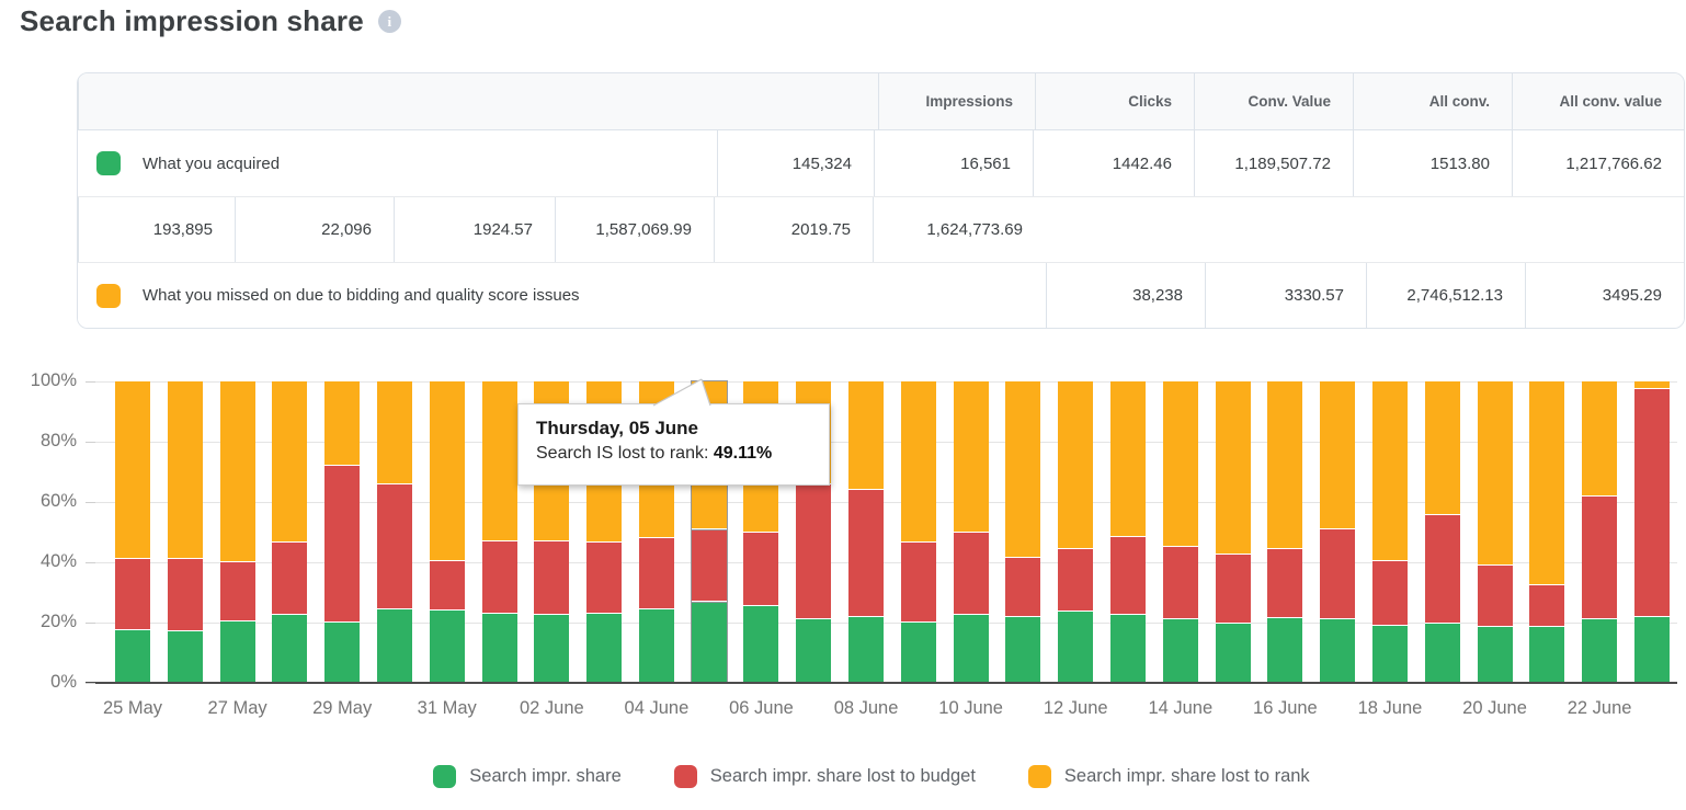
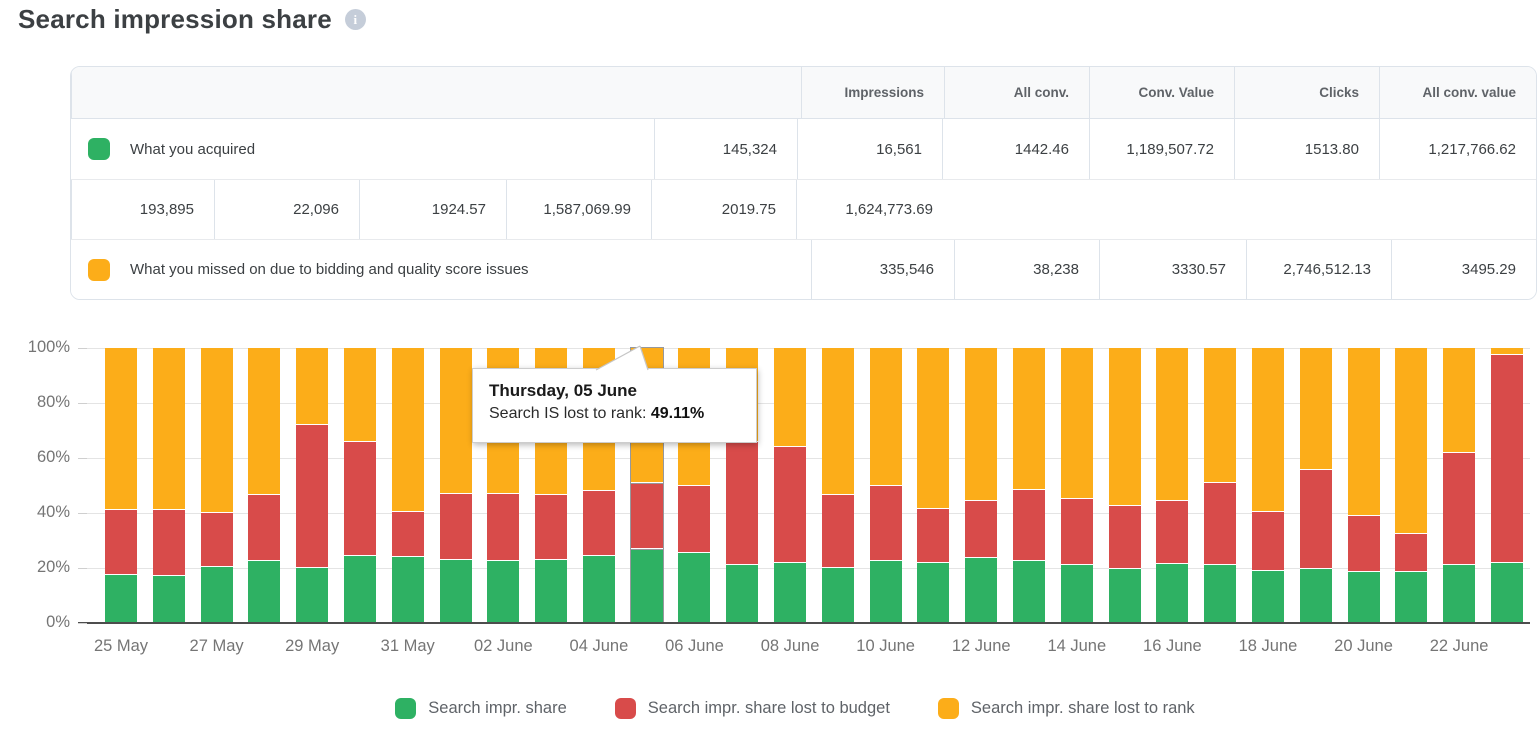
  Search impression share
  i
  Impressions
- Clicks
+ All conv.
  Conv. Value
- All conv.
+ Clicks
  All conv. value
  What you acquired
  145,324
  16,561
  1442.46
  1,189,507.72
  1513.80
  1,217,766.62
  193,895
  22,096
  1924.57
  1,587,069.99
  2019.75
  1,624,773.69
  What you missed on due to bidding and quality score issues
+ 335,546
  38,238
  3330.57
  2,746,512.13
  3495.29
  25 May
  27 May
  29 May
  31 May
  02 June
  04 June
  06 June
  08 June
  10 June
  12 June
  14 June
  16 June
  18 June
  20 June
  22 June
  Thursday, 05 June
  Search IS lost to rank: 49.11%
  Search impr. share
  Search impr. share lost to budget
  Search impr. share lost to rank
  0%
  20%
  40%
  60%
  80%
  100%
